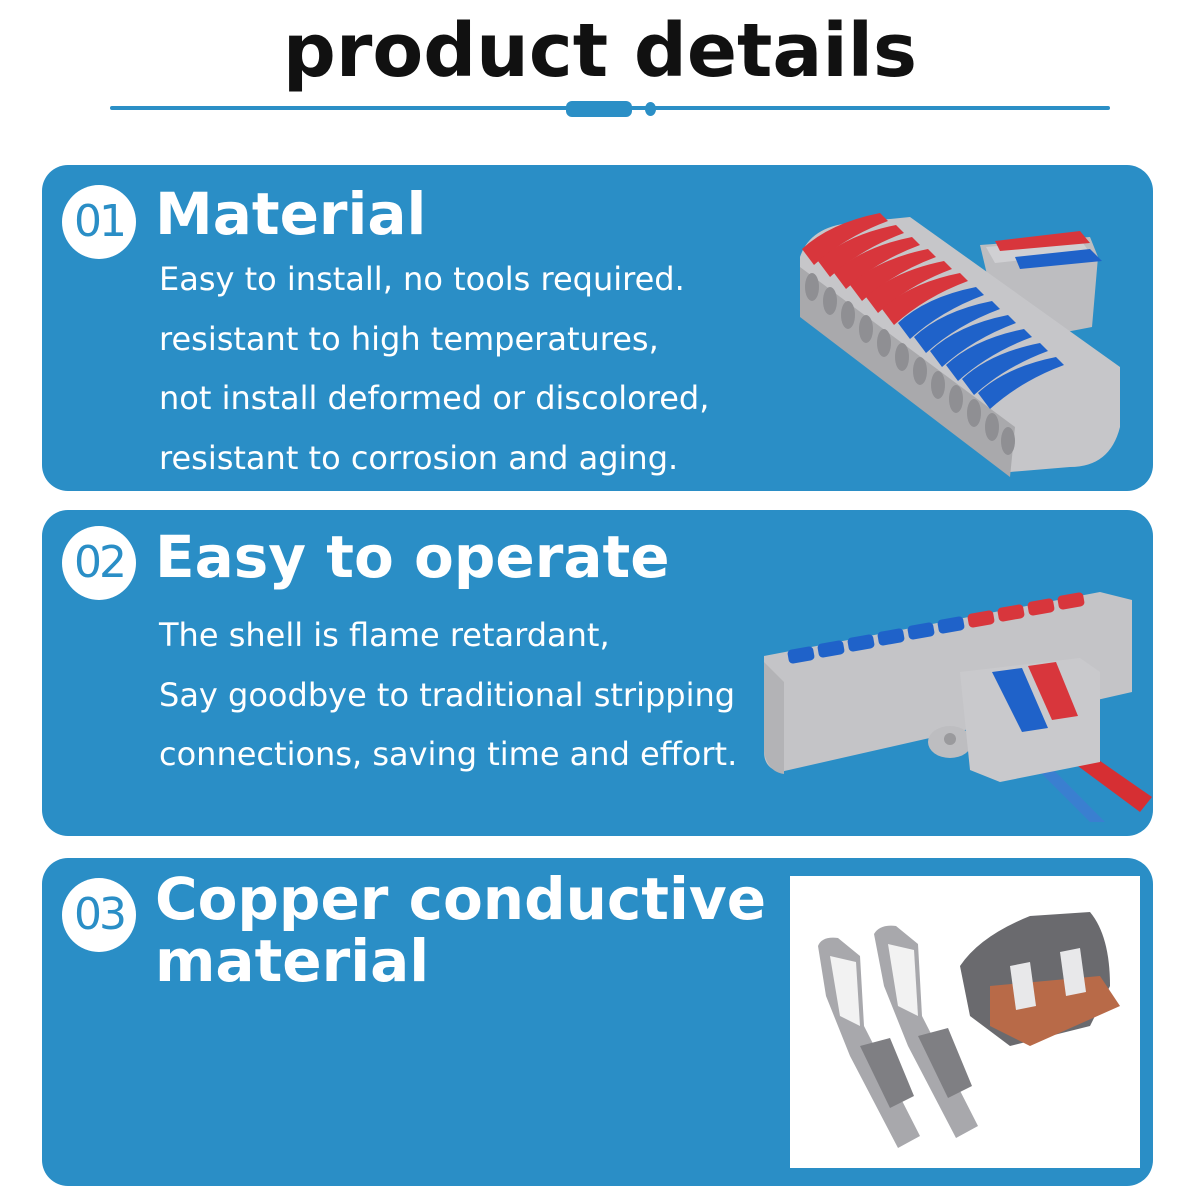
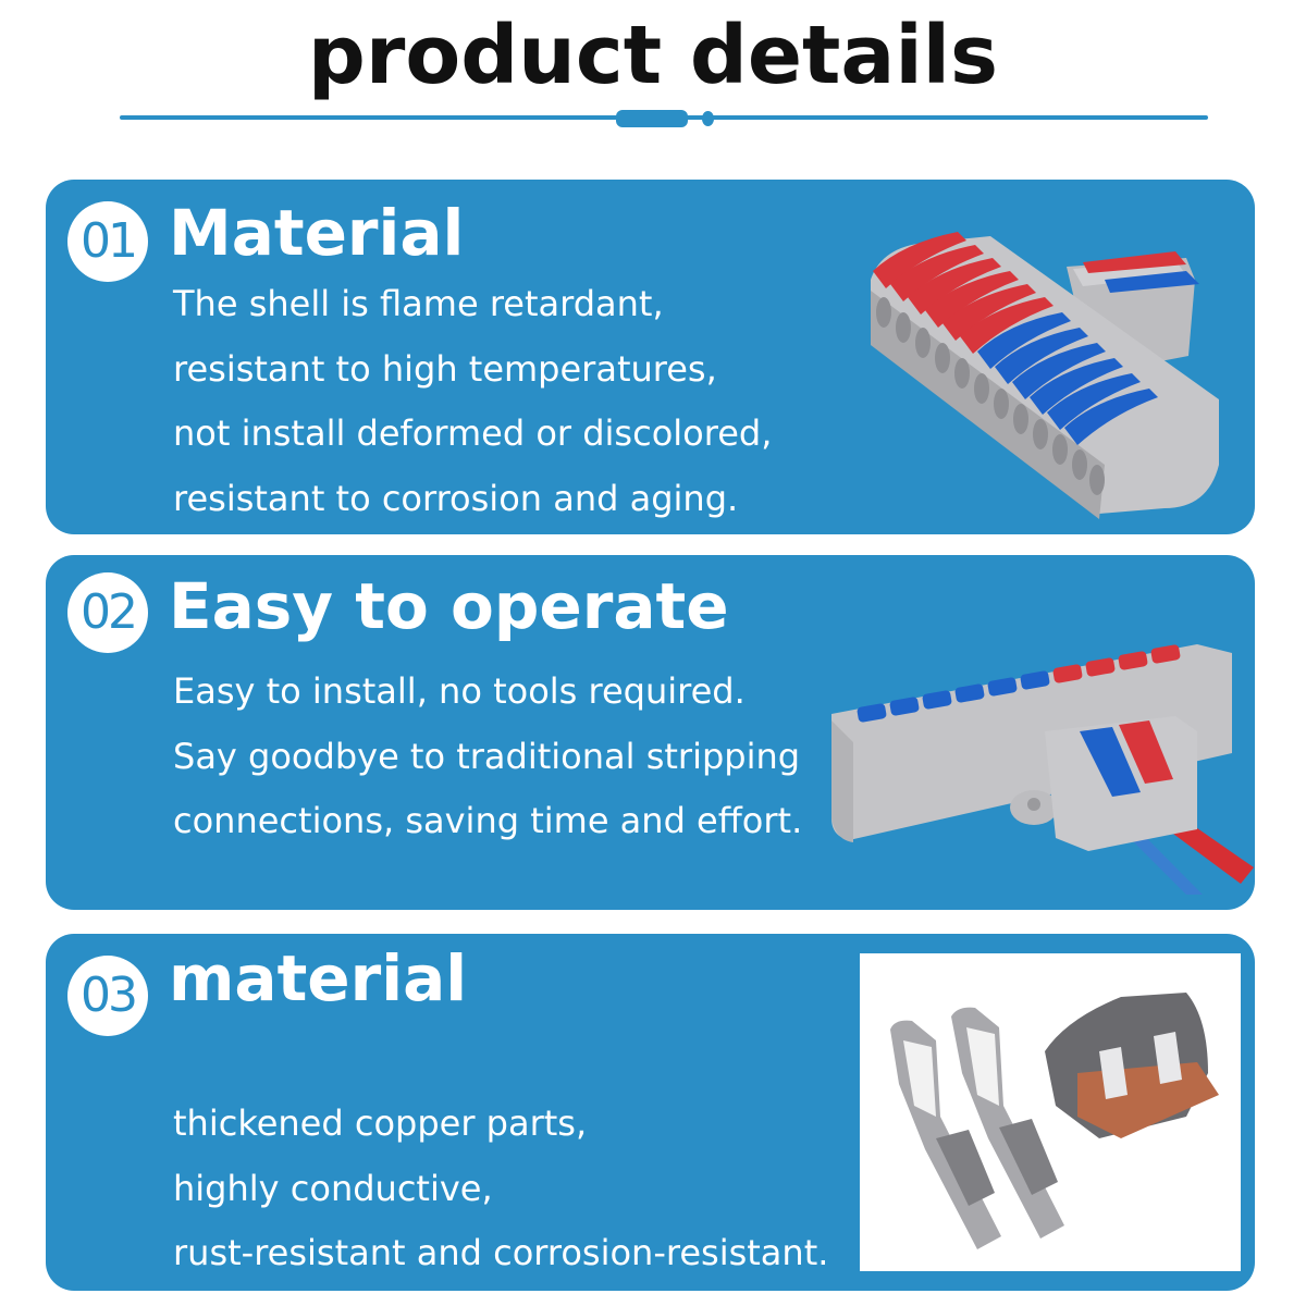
  product details
  01
  Material
- Easy to install, no tools required.
+ The shell is flame retardant,
  resistant to high temperatures,
  not install deformed or discolored,
  resistant to corrosion and aging.
  02
  Easy to operate
- The shell is flame retardant,
+ Easy to install, no tools required.
  Say goodbye to traditional stripping
  connections, saving time and effort.
  03
- Copper conductive
  material
+ thickened copper parts,
+ highly conductive,
+ rust-resistant and corrosion-resistant.
